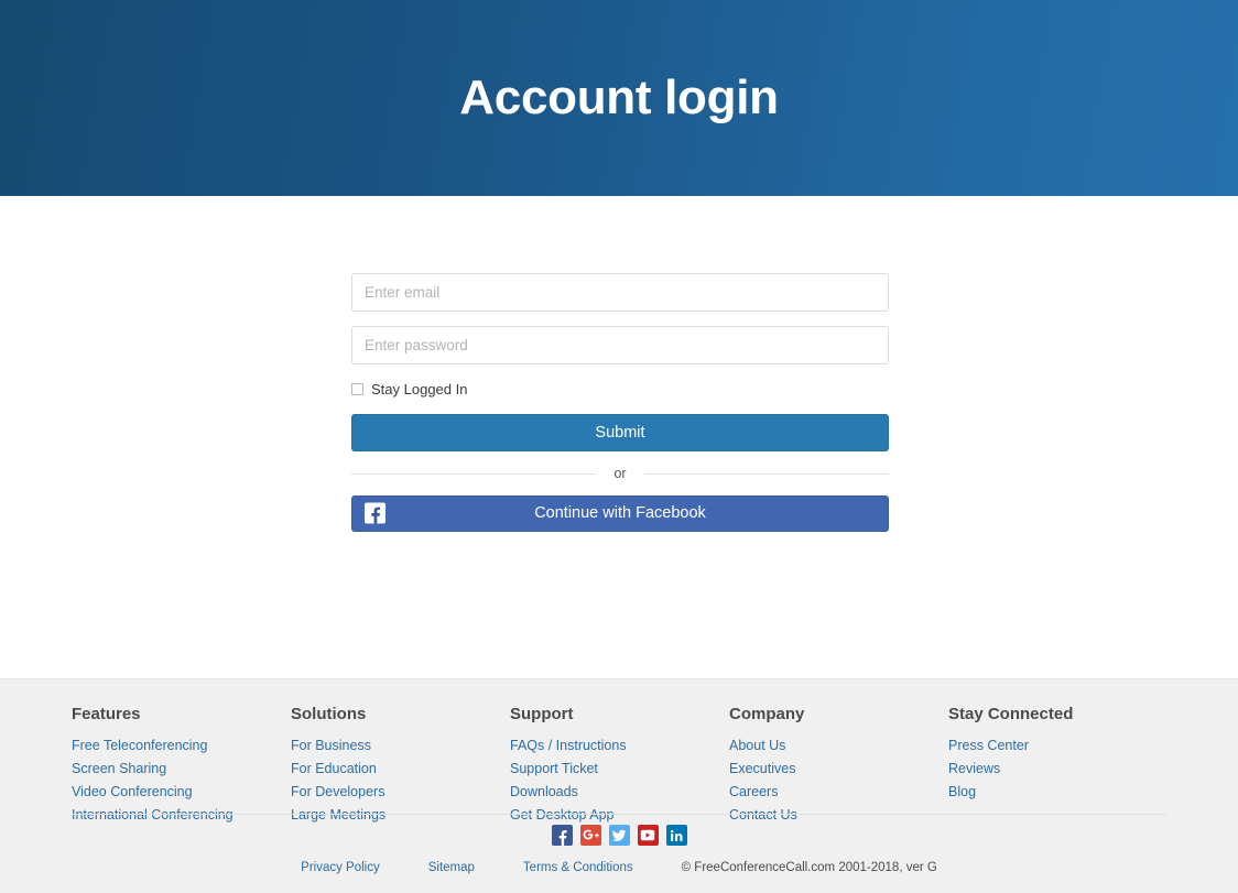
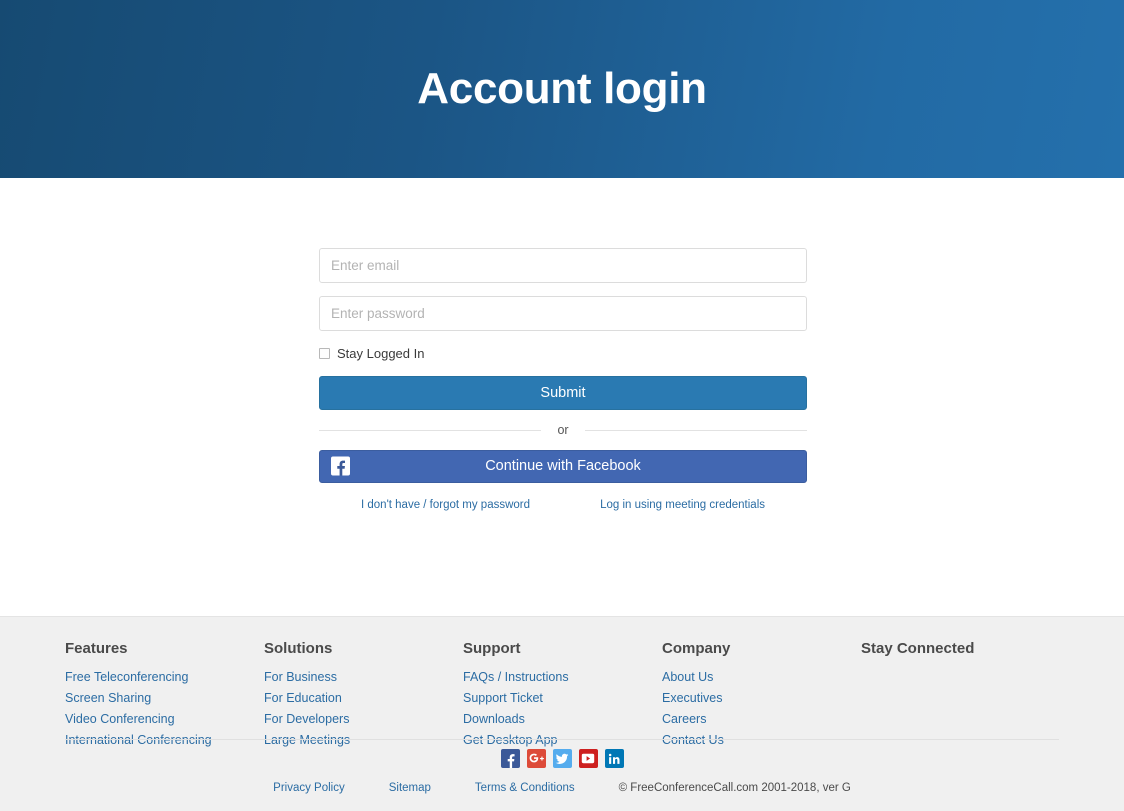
  Account login
  Enter email
  Enter password
  Stay Logged In
  Submit
  or
  Continue with Facebook
+ I don't have / forgot my password
+ Log in using meeting credentials
  Features
  Free Teleconferencing
  Screen Sharing
  Video Conferencing
  International Conferencing
  Solutions
  For Business
  For Education
  For Developers
  Large Meetings
  Support
  FAQs / Instructions
  Support Ticket
  Downloads
  Get Desktop App
  Company
  About Us
  Executives
  Careers
  Contact Us
  Stay Connected
- Press Center
- Reviews
- Blog
  Privacy Policy
  Sitemap
  Terms & Conditions
  © FreeConferenceCall.com 2001-2018, ver G
